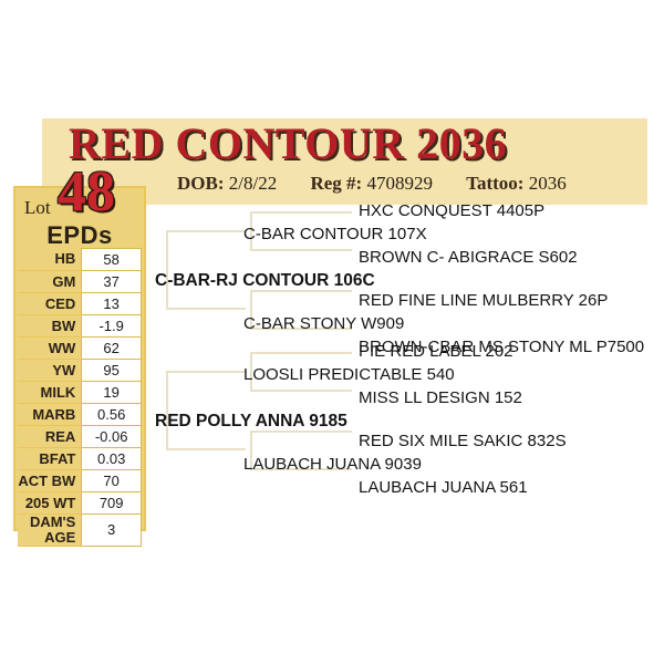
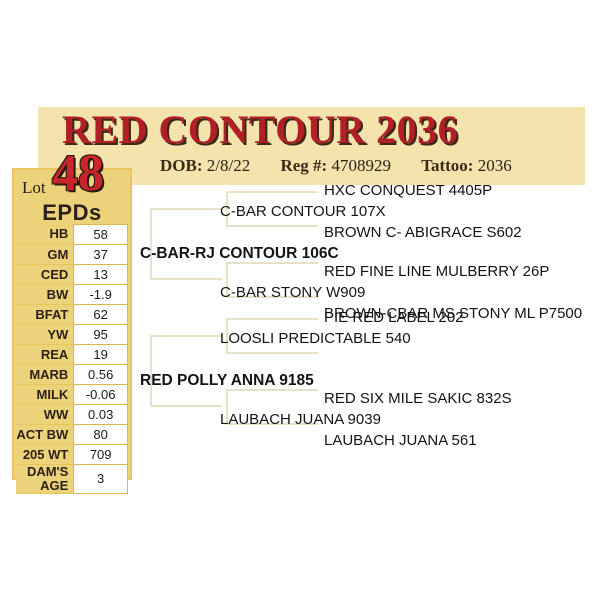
  RED CONTOUR 2036
  DOB: 2/8/22 Reg #: 4708929 Tattoo: 2036
  Lot
  48
  EPDs
  HB	58
  GM	37
  CED	13
  BW	-1.9
- WW	62
+ BFAT	62
  YW	95
- MILK	19
+ REA	19
  MARB	0.56
- REA	-0.06
+ MILK	-0.06
- BFAT	0.03
+ WW	0.03
- ACT BW	70
+ ACT BW	80
  205 WT	709
  DAM'S AGE	3
  HXC CONQUEST 4405P
  C-BAR CONTOUR 107X
  BROWN C- ABIGRACE S602
  C-BAR-RJ CONTOUR 106C
  RED FINE LINE MULBERRY 26P
  C-BAR STONY W909
  BROWN-CBAR MS STONY ML P7500
  PIE RED LABEL 202
  LOOSLI PREDICTABLE 540
- MISS LL DESIGN 152
  RED POLLY ANNA 9185
  RED SIX MILE SAKIC 832S
  LAUBACH JUANA 9039
  LAUBACH JUANA 561
